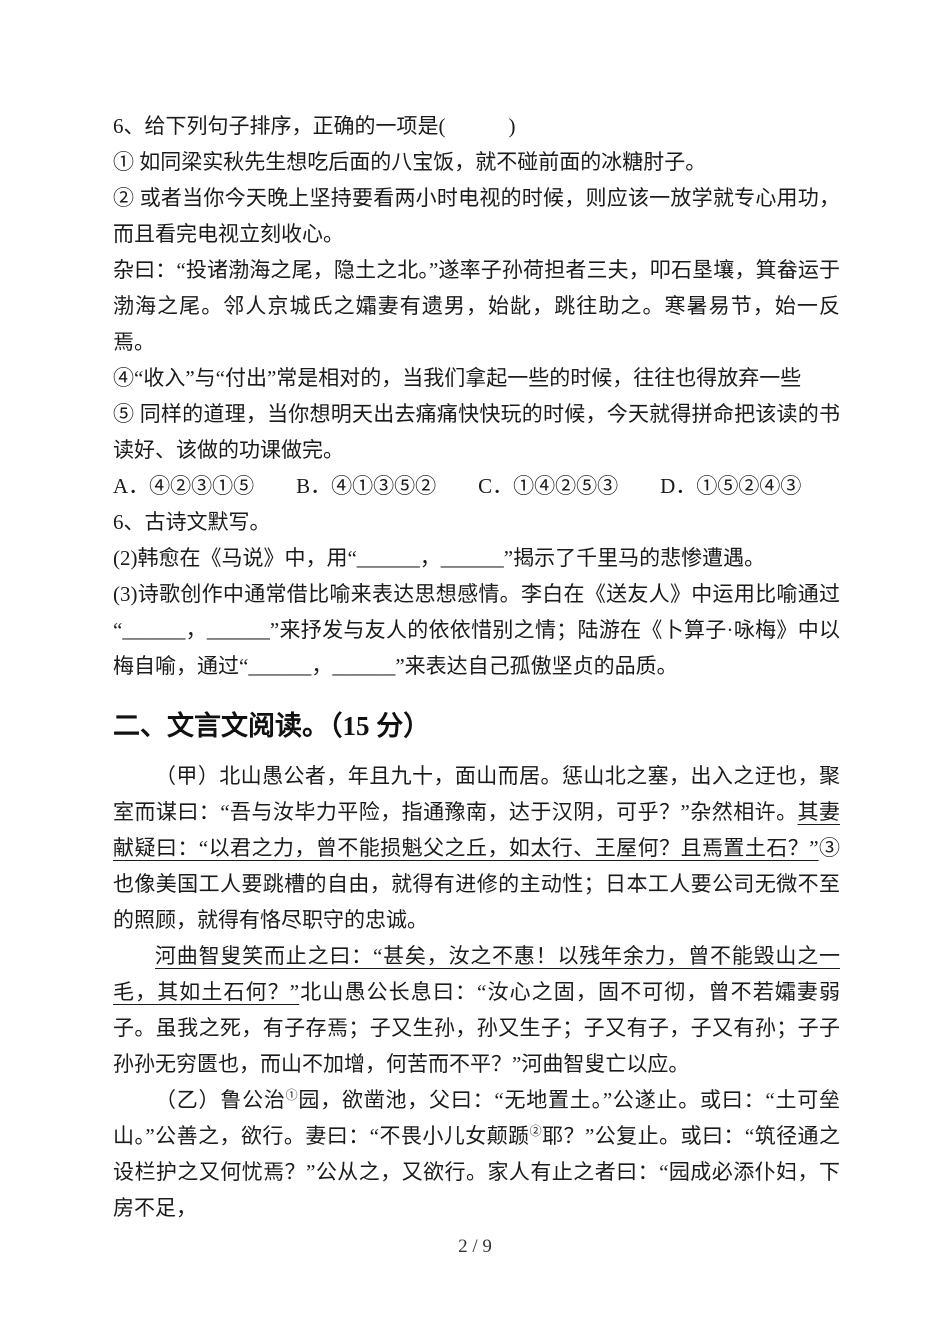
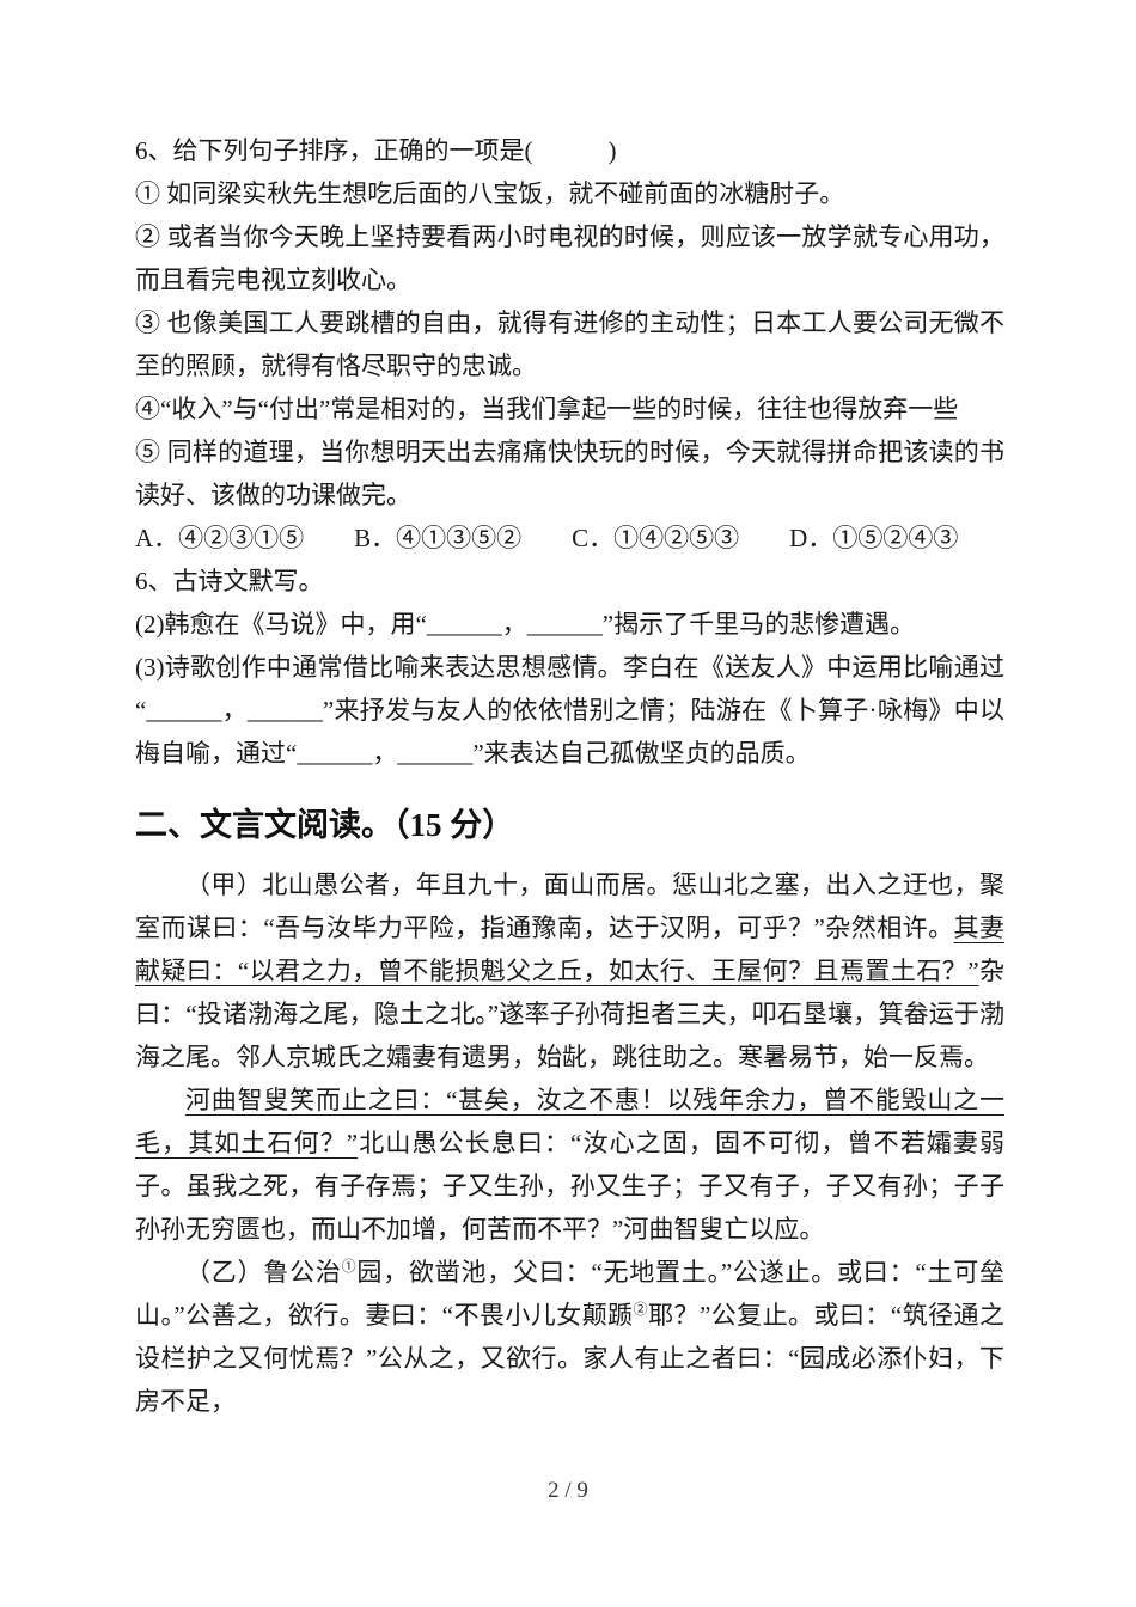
  6、给下列句子排序，正确的一项是( )
  ① 如同梁实秋先生想吃后面的八宝饭，就不碰前面的冰糖肘子。
  ② 或者当你今天晚上坚持要看两小时电视的时候，则应该一放学就专心用功，而且看完电视立刻收心。
- 杂曰：“投诸渤海之尾，隐土之北。”遂率子孙荷担者三夫，叩石垦壤，箕畚运于渤海之尾。邻人京城氏之孀妻有遗男，始龀，跳往助之。寒暑易节，始一反焉。
+ ③ 也像美国工人要跳槽的自由，就得有进修的主动性；日本工人要公司无微不至的照顾，就得有恪尽职守的忠诚。
  ④“收入”与“付出”常是相对的，当我们拿起一些的时候，往往也得放弃一些
  ⑤ 同样的道理，当你想明天出去痛痛快快玩的时候，今天就得拼命把该读的书读好、该做的功课做完。
  A．④②③①⑤ B．④①③⑤② C．①④②⑤③ D．①⑤②④③
  6、古诗文默写。
  (2)韩愈在《马说》中，用“______，______”揭示了千里马的悲惨遭遇。
  (3)诗歌创作中通常借比喻来表达思想感情。李白在《送友人》中运用比喻通过“______，______”来抒发与友人的依依惜别之情；陆游在《卜算子·咏梅》中以梅自喻，通过“______，______”来表达自己孤傲坚贞的品质。
  二、文言文阅读。（15 分）
- （甲）北山愚公者，年且九十，面山而居。惩山北之塞，出入之迂也，聚室而谋曰：“吾与汝毕力平险，指通豫南，达于汉阴，可乎？”杂然相许。其妻献疑曰：“以君之力，曾不能损魁父之丘，如太行、王屋何？且焉置土石？”③ 也像美国工人要跳槽的自由，就得有进修的主动性；日本工人要公司无微不至的照顾，就得有恪尽职守的忠诚。
+ （甲）北山愚公者，年且九十，面山而居。惩山北之塞，出入之迂也，聚室而谋曰：“吾与汝毕力平险，指通豫南，达于汉阴，可乎？”杂然相许。其妻献疑曰：“以君之力，曾不能损魁父之丘，如太行、王屋何？且焉置土石？”杂曰：“投诸渤海之尾，隐土之北。”遂率子孙荷担者三夫，叩石垦壤，箕畚运于渤海之尾。邻人京城氏之孀妻有遗男，始龀，跳往助之。寒暑易节，始一反焉。
  河曲智叟笑而止之曰：“甚矣，汝之不惠！以残年余力，曾不能毁山之一毛，其如土石何？”北山愚公长息曰：“汝心之固，固不可彻，曾不若孀妻弱子。虽我之死，有子存焉；子又生孙，孙又生子；子又有子，子又有孙；子子孙孙无穷匮也，而山不加增，何苦而不平？”河曲智叟亡以应。
  （乙）鲁公治①园，欲凿池，父曰：“无地置土。”公遂止。或曰：“土可垒山。”公善之，欲行。妻曰：“不畏小儿女颠踬②耶？”公复止。或曰：“筑径通之设栏护之又何忧焉？”公从之，又欲行。家人有止之者曰：“园成必添仆妇，下房不足，
  2 / 9
